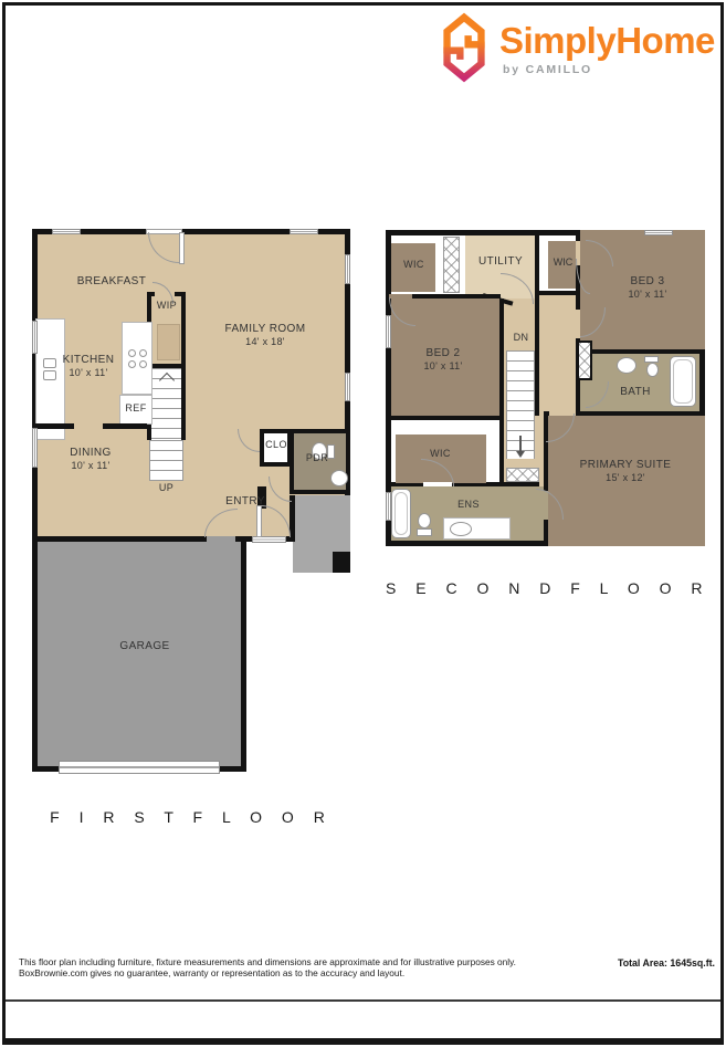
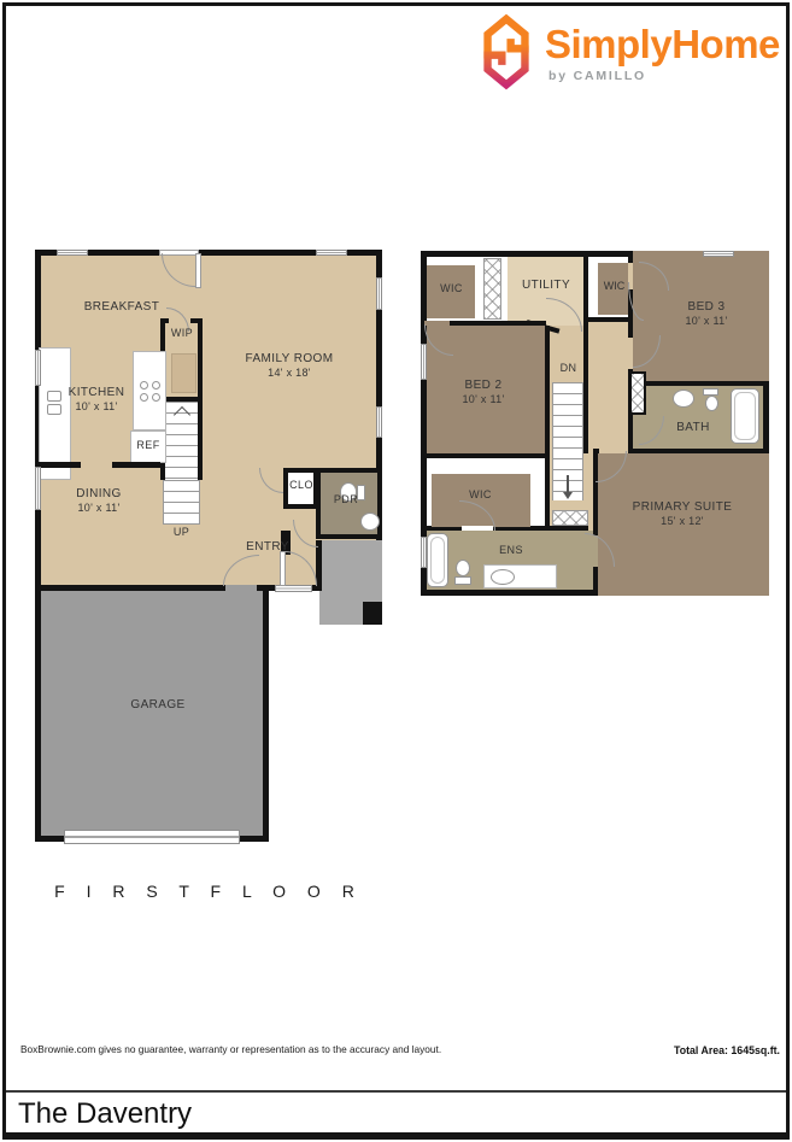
  SimplyHome
  by CAMILLO
  BREAKFAST
  KITCHEN
  10' x 11'
  FAMILY ROOM
  14' x 18'
  DINING
  10' x 11'
  WIP
  REF
  UP
  CLO
  PDR
  ENTRY
  GARAGE
  F I R S T F L O O R
  WIC
  UTILITY
  WIC
  BED 3
  10' x 11'
  BED 2
  10' x 11'
  DN
  BATH
  WIC
  ENS
  PRIMARY SUITE
  15' x 12'
- S E C O N D F L O O R
- This floor plan including furniture, fixture measurements and dimensions are approximate and for illustrative purposes only.
  BoxBrownie.com gives no guarantee, warranty or representation as to the accuracy and layout.
  Total Area: 1645sq.ft.
+ The Daventry
